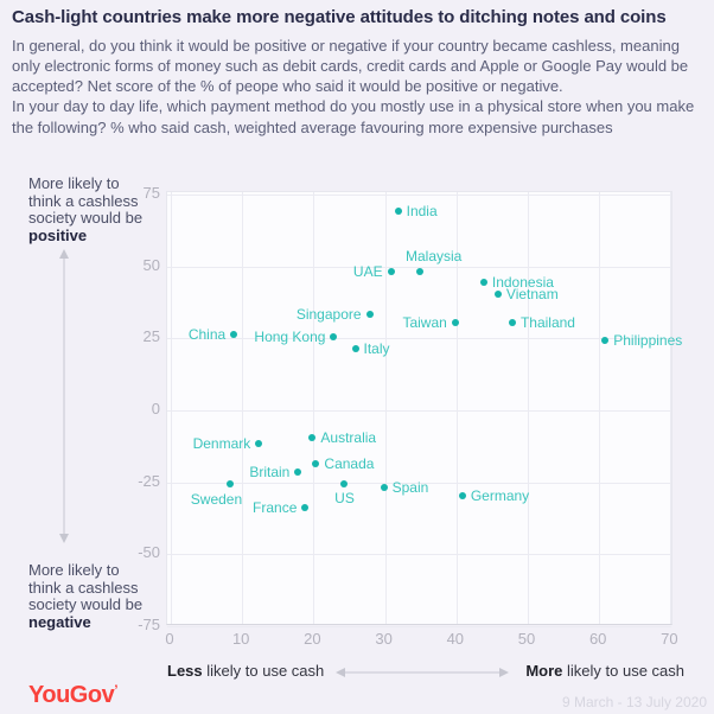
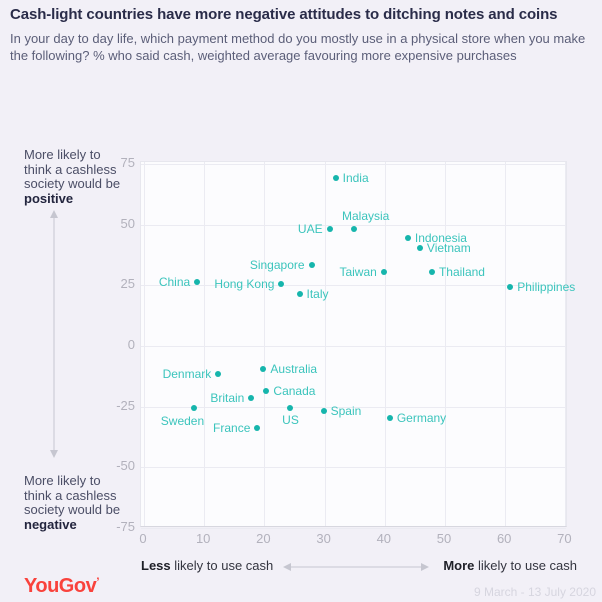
- Cash-light countries make more negative attitudes to ditching notes and coins
+ Cash-light countries have more negative attitudes to ditching notes and coins
- In general, do you think it would be positive or negative if your country became cashless, meaning only electronic forms of money such as debit cards, credit cards and Apple or Google Pay would be accepted? Net score of the % of peope who said it would be positive or negative.
  In your day to day life, which payment method do you mostly use in a physical store when you make the following? % who said cash, weighted average favouring more expensive purchases
  More likely to think a cashless society would be positive
  More likely to think a cashless society would be negative
  75
  50
  25
  0
  -25
  -50
  -75
  0
  10
  20
  30
  40
  50
  60
  70
  India
  Malaysia
  UAE
  Indonesia
  Vietnam
  Singapore
  Taiwan
  Thailand
  China
  Hong Kong
  Philippines
  Italy
  Australia
  Denmark
  Canada
  Britain
  Sweden
  US
  Spain
  Germany
  France
  Less likely to use cash
  More likely to use cash
  YouGovʼ
  9 March - 13 July 2020
